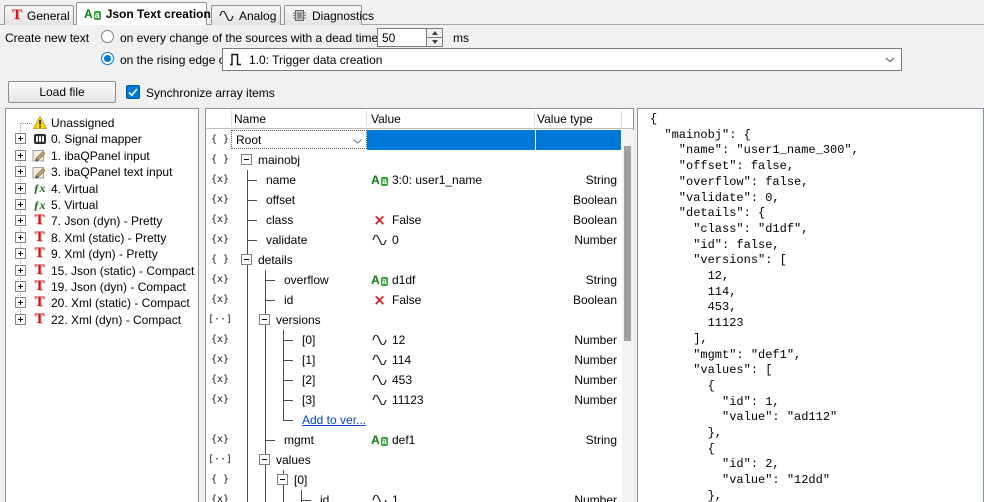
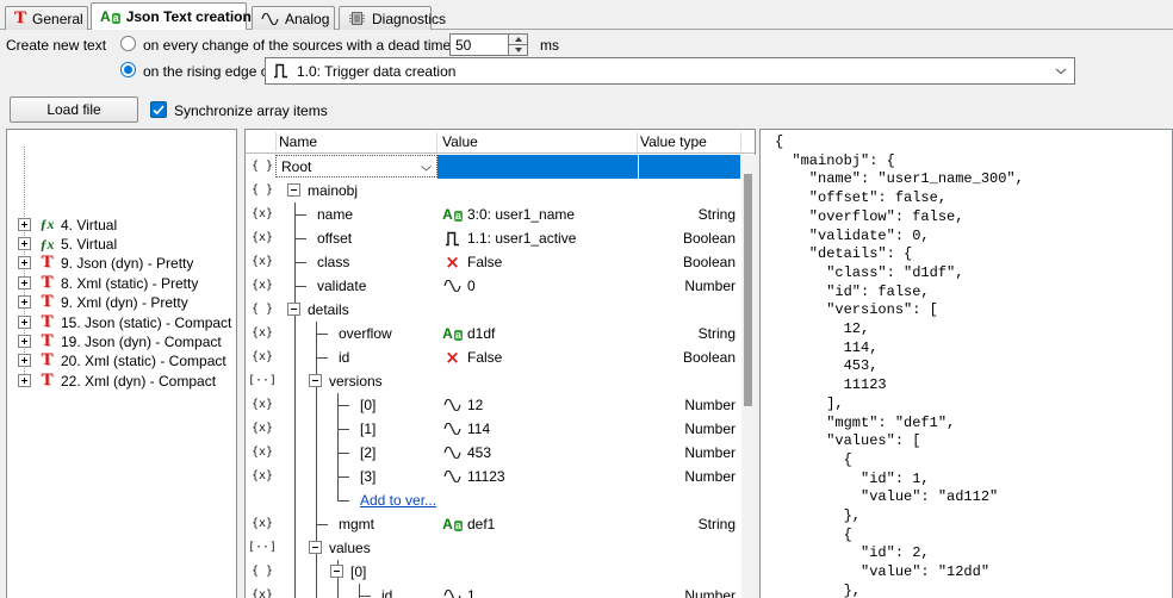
  T
  General
  A
  a
  Json Text creation
  Analog
  Diagnostics
  Create new text
  on every change of the sources with a dead time
  50
  ms
  on the rising edge
  1.0: Trigger data creation
  Load file
  Synchronize array items
- Unassigned
- 0. Signal mapper
- 1. ibaQPanel input
- 3. ibaQPanel text input
  ƒx
  4. Virtual
  ƒx
  5. Virtual
  T
- 7. Json (dyn) - Pretty
+ 9. Json (dyn) - Pretty
  T
  8. Xml (static) - Pretty
  T
  9. Xml (dyn) - Pretty
  T
  15. Json (static) - Compact
  T
  19. Json (dyn) - Compact
  T
  20. Xml (static) - Compact
  T
  22. Xml (dyn) - Compact
  Name
  Value
  Value type
  { }
  Root
  { }
  mainobj
  {x}
  name
  A
  a
  3:0: user1_name
  String
  {x}
  offset
+ 1.1: user1_active
  Boolean
  {x}
  class
  ×
  False
  Boolean
  {x}
  validate
  0
  Number
  { }
  details
  {x}
  overflow
  A
  a
  d1df
  String
  {x}
  id
  ×
  False
  Boolean
  [··]
  versions
  {x}
  [0]
  12
  Number
  {x}
  [1]
  114
  Number
  {x}
  [2]
  453
  Number
  {x}
  [3]
  11123
  Number
  Add to ver...
  {x}
  mgmt
  A
  a
  def1
  String
  [··]
  values
  { }
  [0]
  {x}
  id
  1
  Number
  {
  "mainobj": {
  "name": "user1_name_300",
  "offset": false,
  "overflow": false,
  "validate": 0,
  "details": {
  "class": "d1df",
  "id": false,
  "versions": [
  12,
  114,
  453,
  11123
  ],
  "mgmt": "def1",
  "values": [
  {
  "id": 1,
  "value": "ad112"
  },
  {
  "id": 2,
  "value": "12dd"
  },
